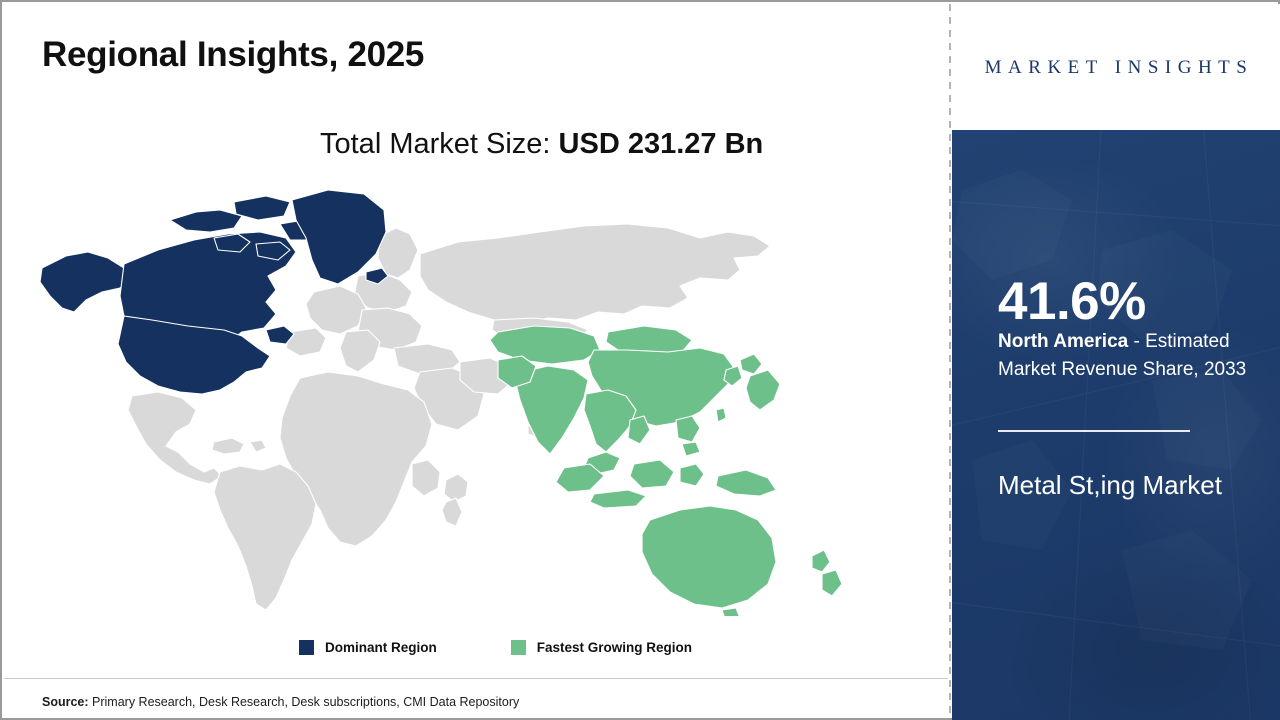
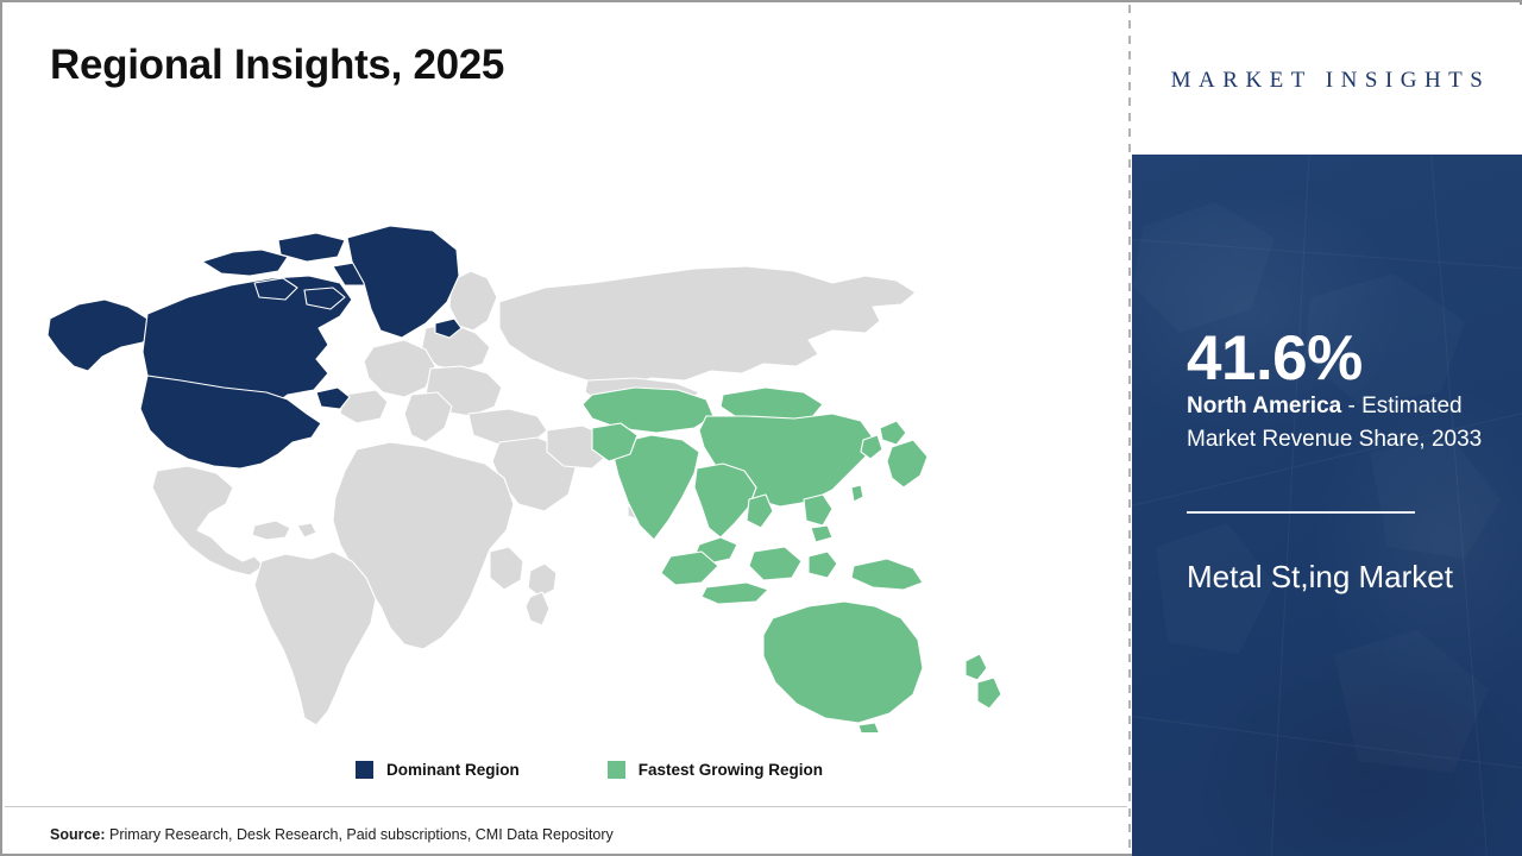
  Regional Insights, 2025
- Total Market Size: USD 231.27 Bn
  Dominant Region
  Fastest Growing Region
- Source: Primary Research, Desk Research, Desk subscriptions, CMI Data Repository
+ Source: Primary Research, Desk Research, Paid subscriptions, CMI Data Repository
  MARKET INSIGHTS
  41.6%
  North America - Estimated Market Revenue Share, 2033
  Metal St,ing Market
